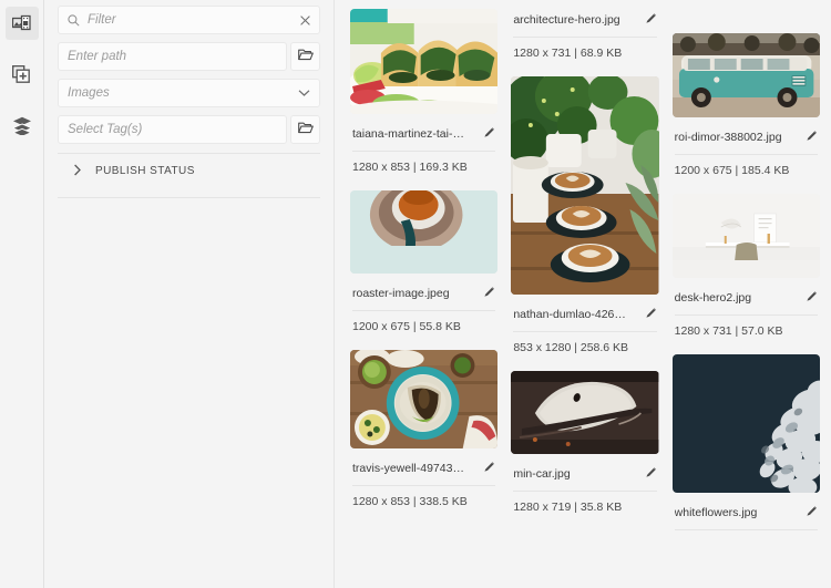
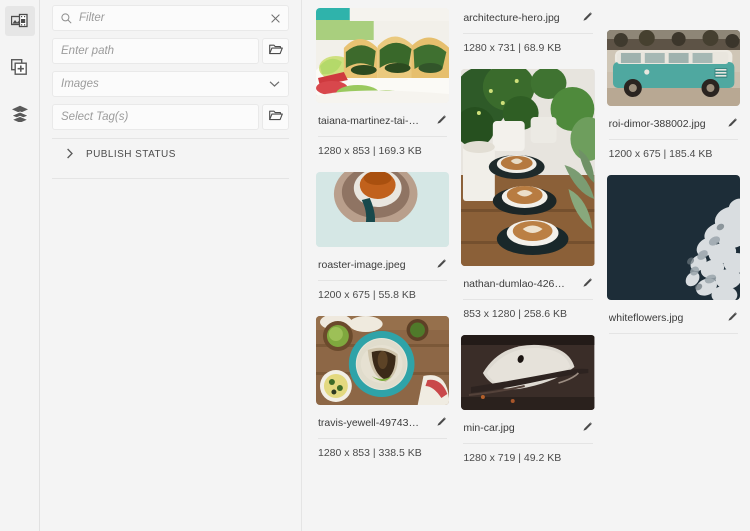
  Filter
  Enter path
  Images
  Select Tag(s)
  PUBLISH STATUS
  taiana-martinez-tai-s-..
  1280 x 853 | 169.3 KB
  roaster-image.jpeg
  1200 x 675 | 55.8 KB
  travis-yewell-497435-.
  1280 x 853 | 338.5 KB
  architecture-hero.jpg
  1280 x 731 | 68.9 KB
  nathan-dumlao-4266..
  853 x 1280 | 258.6 KB
  min-car.jpg
- 1280 x 719 | 35.8 KB
+ 1280 x 719 | 49.2 KB
  roi-dimor-388002.jpg
  1200 x 675 | 185.4 KB
- desk-hero2.jpg
- 1280 x 731 | 57.0 KB
  whiteflowers.jpg
